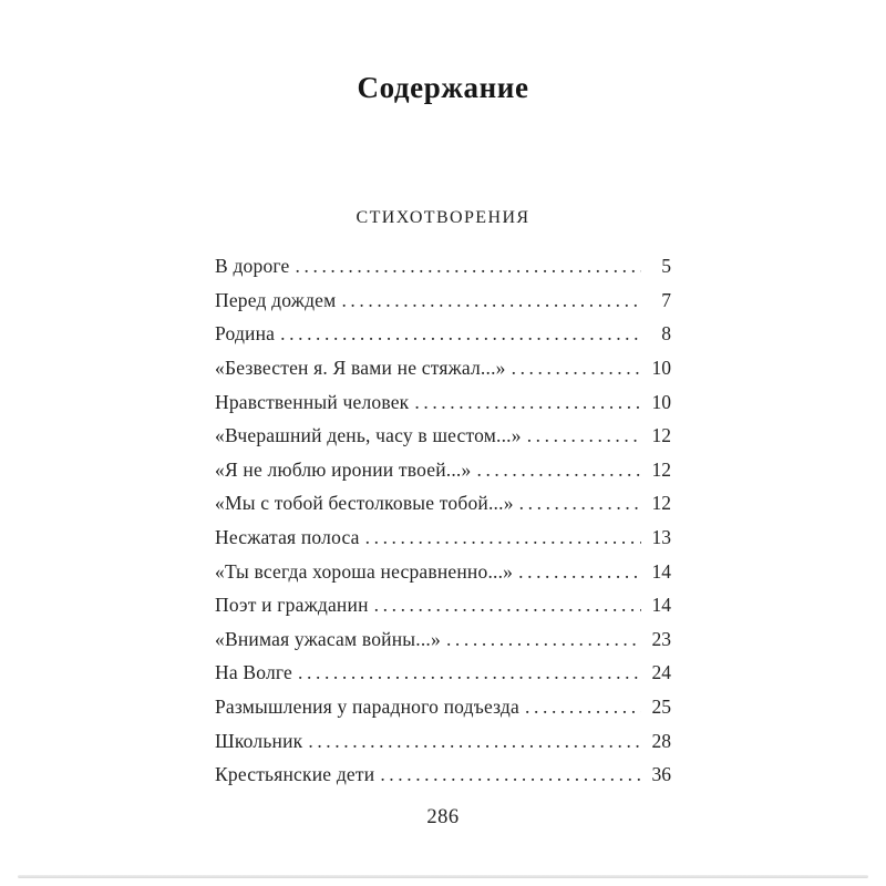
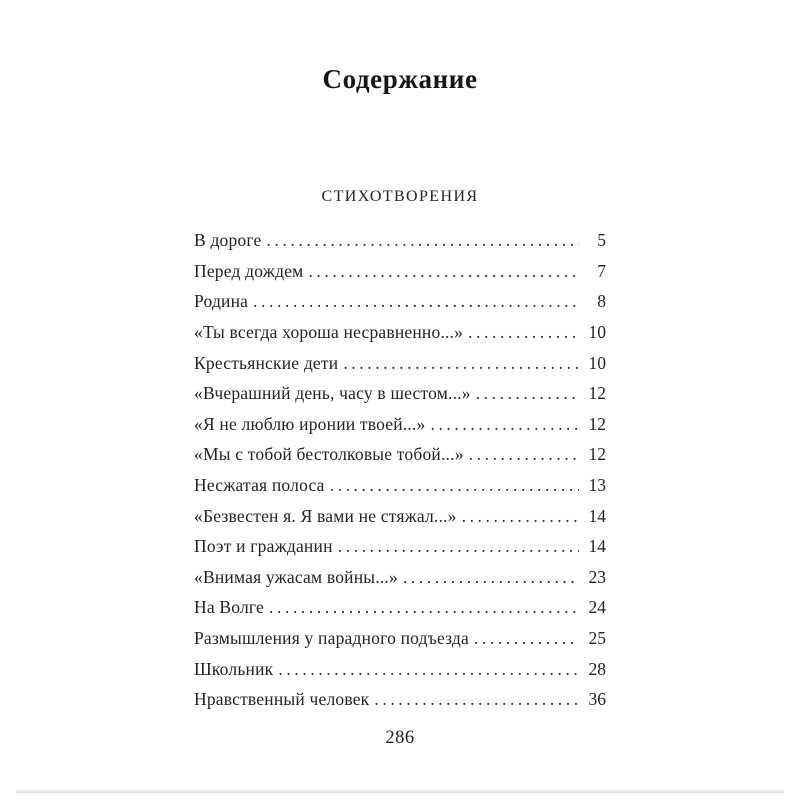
  Содержание
  СТИХОТВОРЕНИЯ
  В дороге
  5
  Перед дождем
  7
  Родина
  8
- «Безвестен я. Я вами не стяжал...»
+ «Ты всегда хороша несравненно...»
  10
- Нравственный человек
+ Крестьянские дети
  10
  «Вчерашний день, часу в шестом...»
  12
  «Я не люблю иронии твоей...»
  12
  «Мы с тобой бестолковые тобой...»
  12
  Несжатая полоса
  13
- «Ты всегда хороша несравненно...»
+ «Безвестен я. Я вами не стяжал...»
  14
  Поэт и гражданин
  14
  «Внимая ужасам войны...»
  23
  На Волге
  24
  Размышления у парадного подъезда
  25
  Школьник
  28
- Крестьянские дети
+ Нравственный человек
  36
  286
